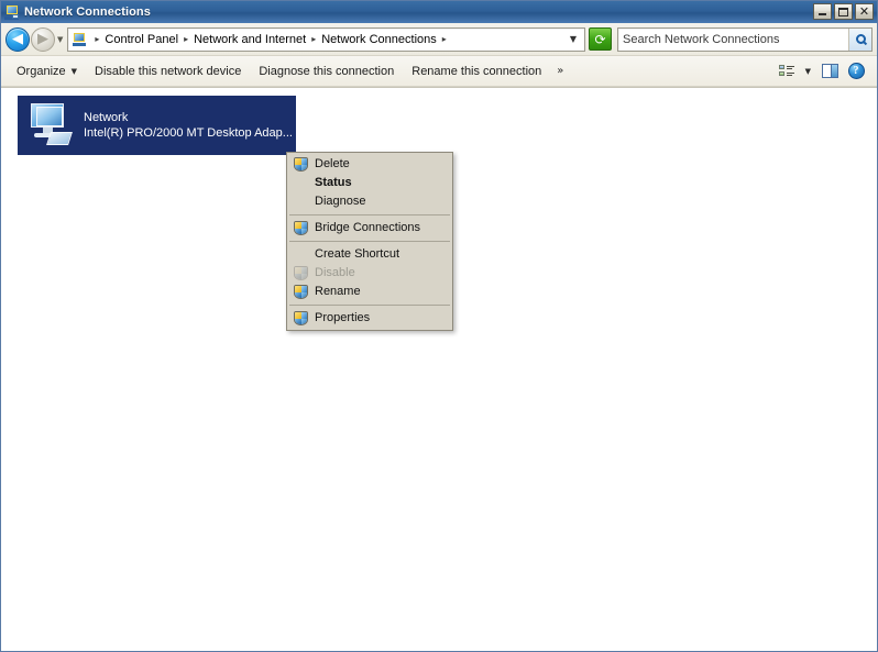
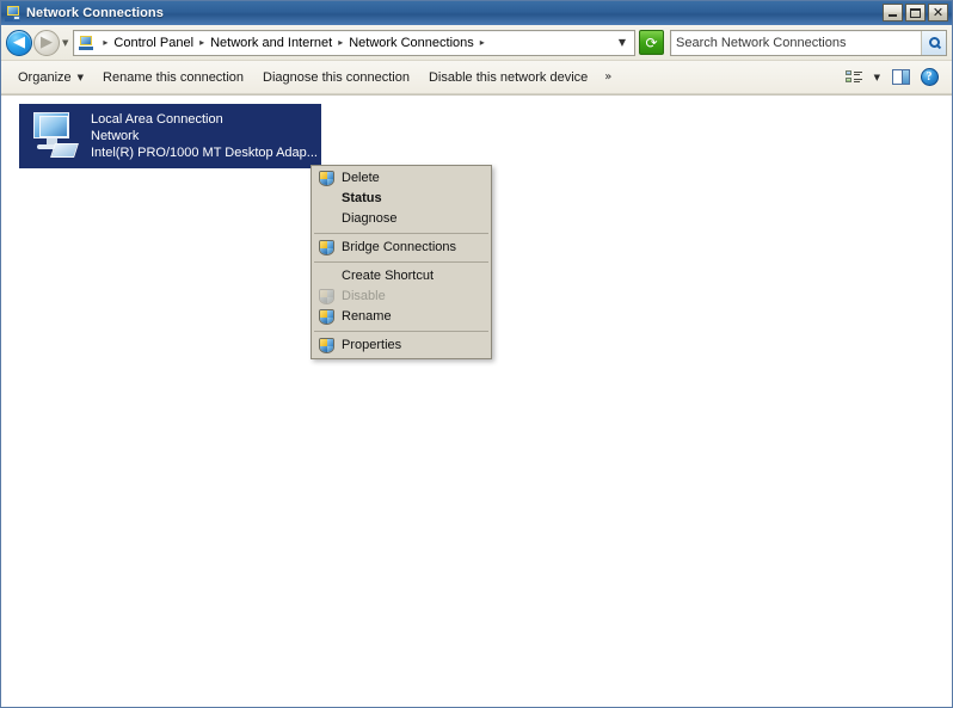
  Network Connections
  ✕
  ◀
  ▶
  ▼
  ▸
  Control Panel
  ▸
  Network and Internet
  ▸
  Network Connections
  ▸
  ▼
  ⟳
  Search Network Connections
  Organize
  ▼
- Disable this network device
+ Rename this connection
  Diagnose this connection
- Rename this connection
+ Disable this network device
  »
  ▼
  ?
+ Local Area Connection
  Network
- Intel(R) PRO/2000 MT Desktop Adap...
+ Intel(R) PRO/1000 MT Desktop Adap...
  Delete
  Status
  Diagnose
  Bridge Connections
  Create Shortcut
  Disable
  Rename
  Properties
